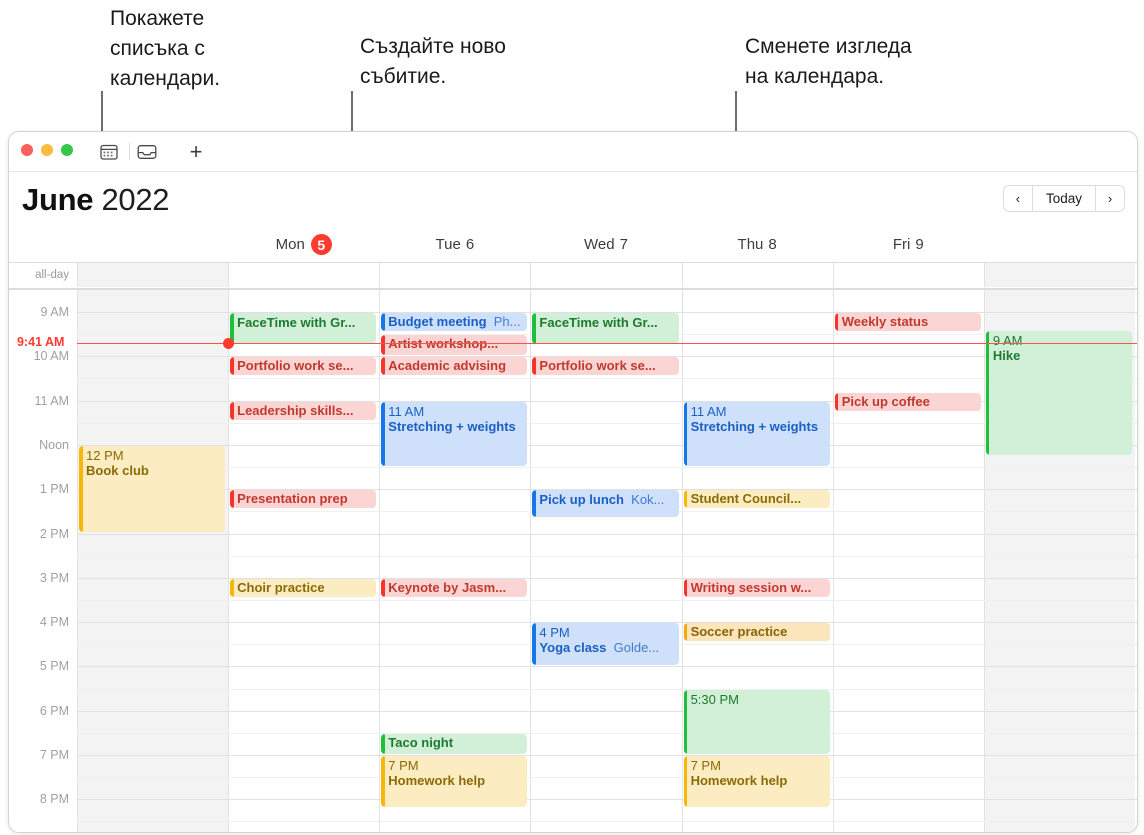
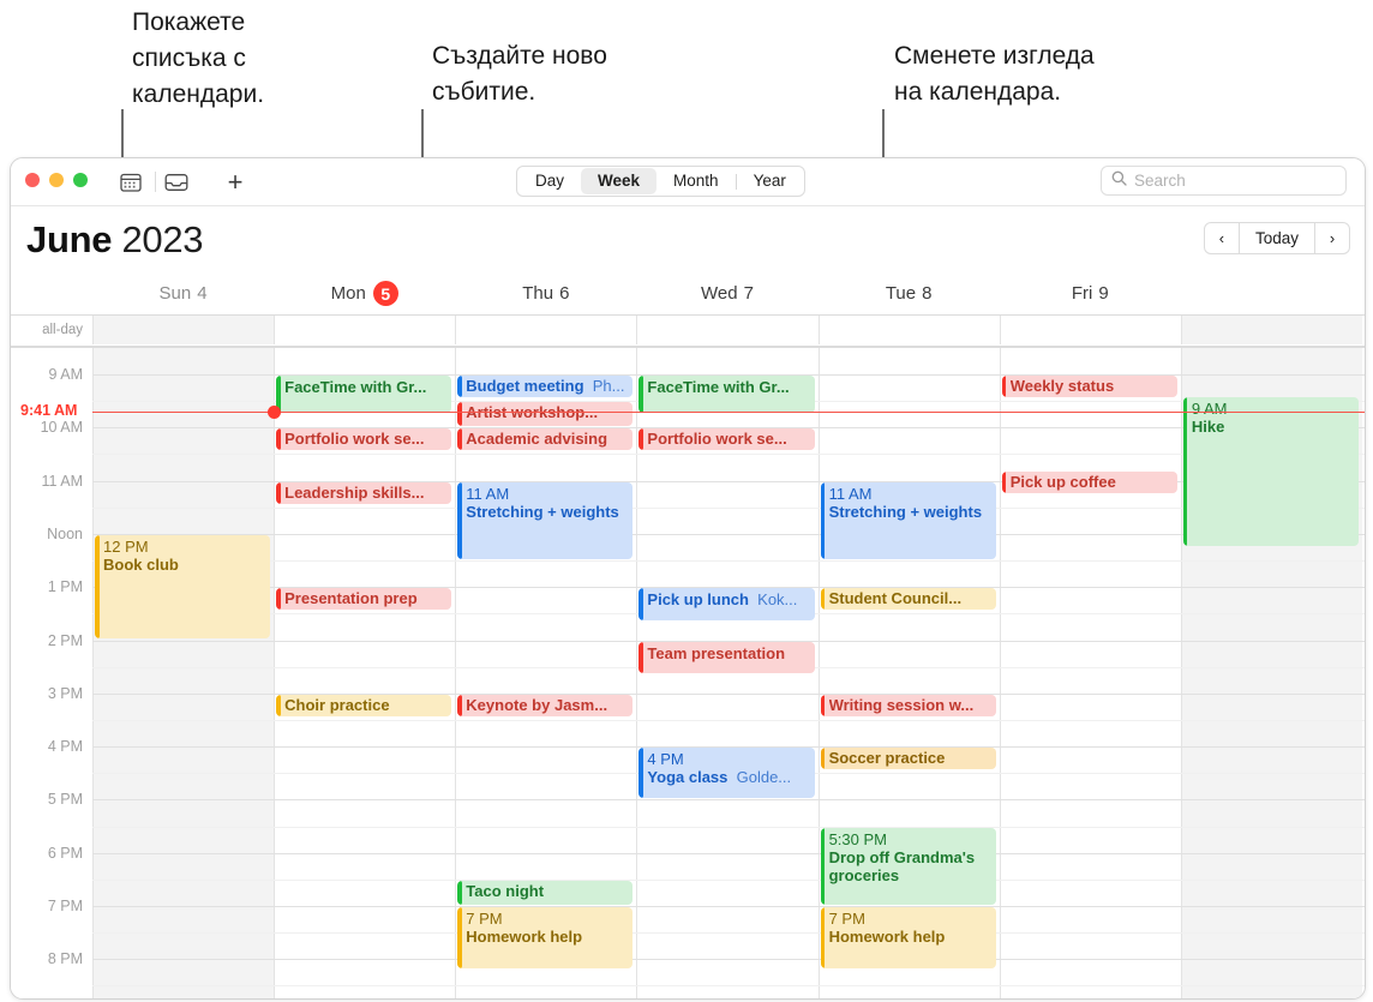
  Покажете
  списъка с
  календари.
  Създайте ново
  събитие.
  Сменете изгледа
  на календара.
  +
+ Day
+ Week
+ Month
+ Year
+ Search
- June 2022
+ June 2023
  ‹
  Today
  ›
+ Sun
+ 4
  Mon
  5
- Tue
+ Thu
  6
  Wed
  7
- Thu
+ Tue
  8
  Fri
  9
  all-day
  9 AM
  10 AM
  11 AM
  Noon
  1 PM
  2 PM
  3 PM
  4 PM
  5 PM
  6 PM
  7 PM
  8 PM
  12 PM
  Book club
  FaceTime with Gr...
  Portfolio work se...
  Leadership skills...
  Presentation prep
  Choir practice
  Budget meeting Ph...
  Academic advising
  11 AM
  Stretching + weights
  Keynote by Jasm...
  Taco night
  7 PM
  Homework help
  FaceTime with Gr...
  Portfolio work se...
  Pick up lunch Kok...
+ Team presentation
  4 PM
  Yoga class Golde...
  11 AM
  Stretching + weights
  Student Council...
  Writing session w...
  Soccer practice
  5:30 PM
+ Drop off Grandma's groceries
  7 PM
  Homework help
  Weekly status
  Pick up coffee
  9 AM
  Hike
  9:41 AM
